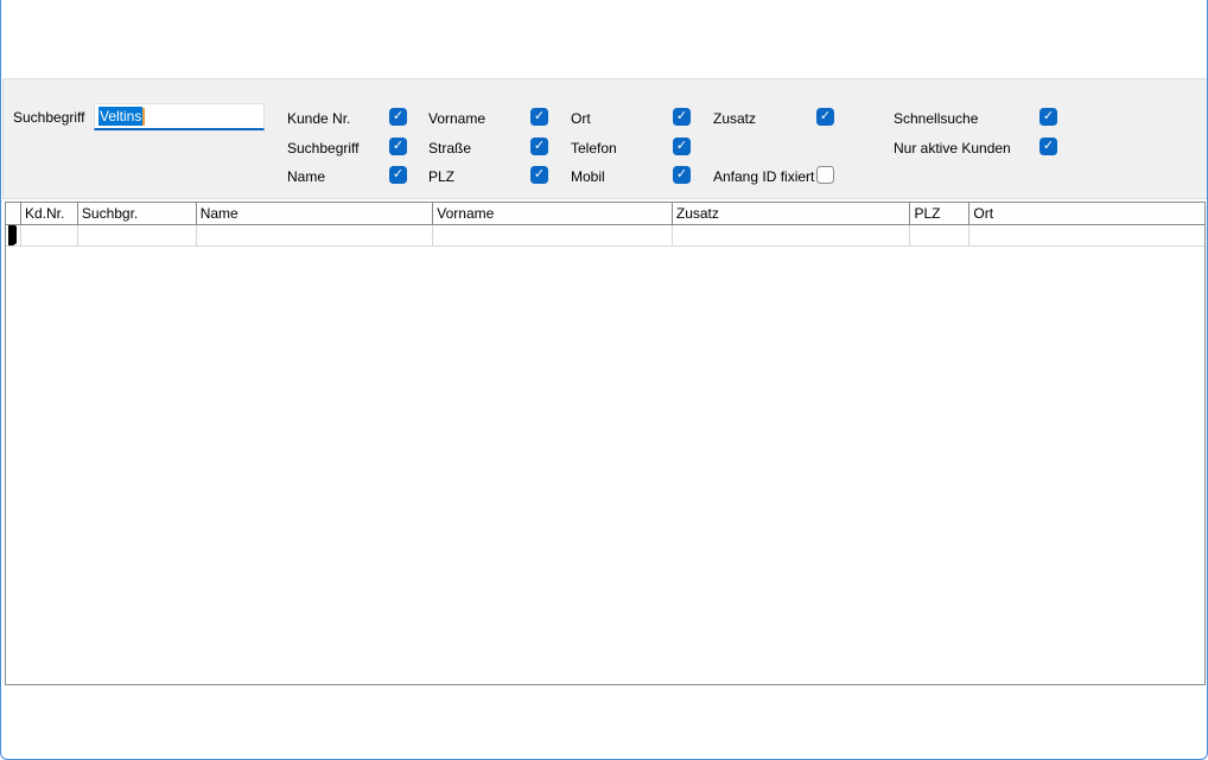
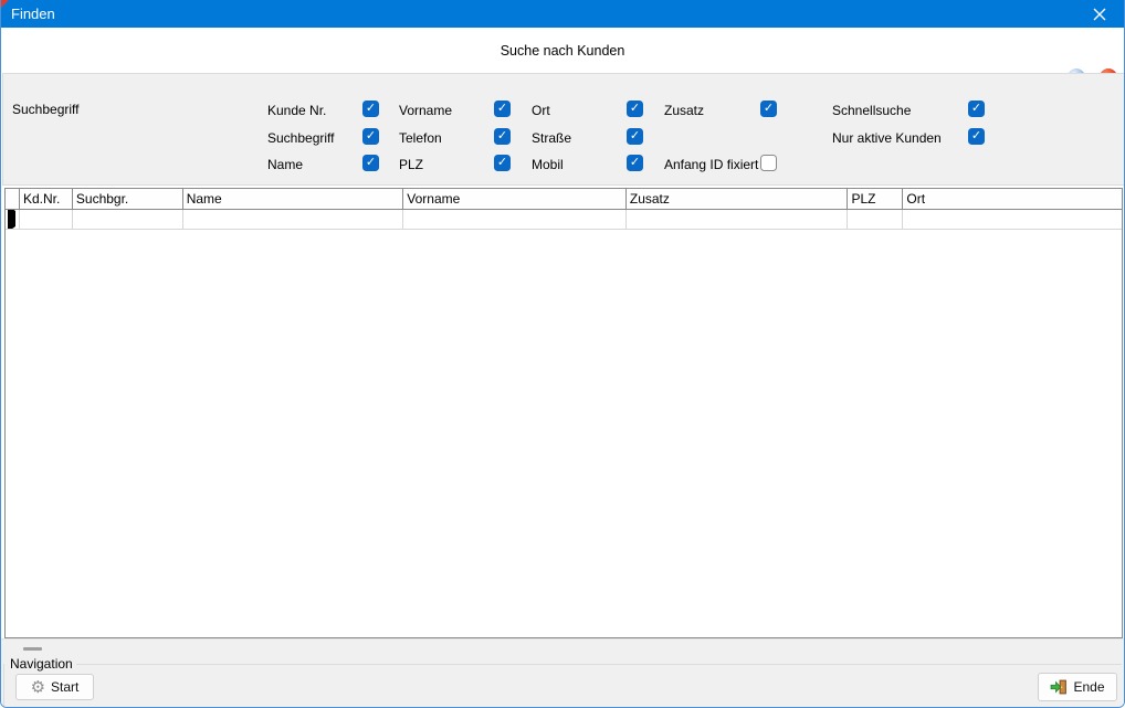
+ Finden
+ Suche nach Kunden
  Suchbegriff
- Veltins
  Kunde Nr.
  Suchbegriff
  Name
  Vorname
- Straße
+ Telefon
  PLZ
  Ort
- Telefon
+ Straße
  Mobil
  Zusatz
  Anfang ID fixiert
  Schnellsuche
  Nur aktive Kunden
  Kd.Nr.
  Suchbgr.
  Name
  Vorname
  Zusatz
  PLZ
  Ort
+ Navigation
+ ⚙
+ Start
+ Ende
